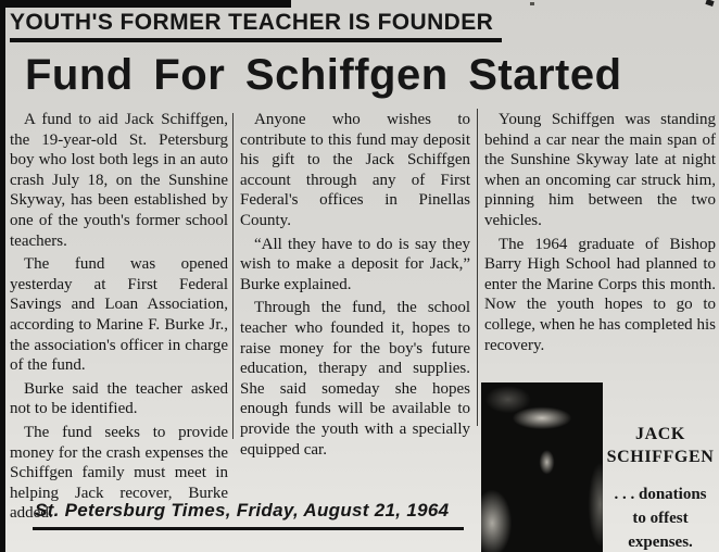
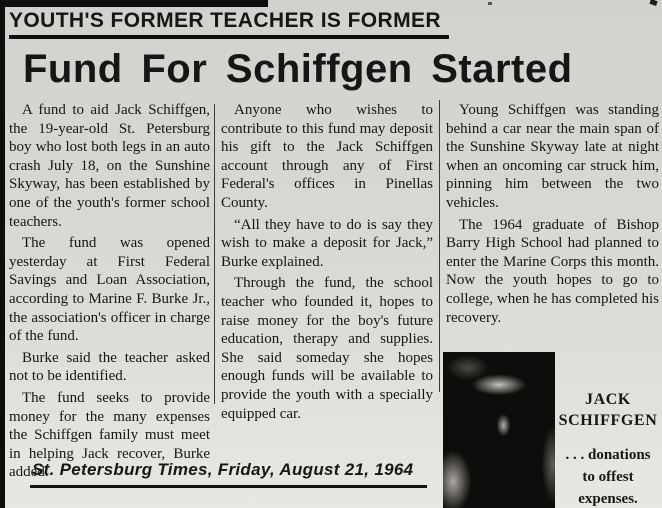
- YOUTH'S FORMER TEACHER IS FOUNDER
+ YOUTH'S FORMER TEACHER IS FORMER
  Fund For Schiffgen Started
  A fund to aid Jack Schiffgen, the 19-year-old St. Petersburg boy who lost both legs in an auto crash July 18, on the Sunshine Skyway, has been established by one of the youth's former school teachers.
  The fund was opened yesterday at First Federal Savings and Loan Association, according to Marine F. Burke Jr., the association's officer in charge of the fund.
  Burke said the teacher asked not to be identified.
- The fund seeks to provide money for the crash expenses the Schiffgen family must meet in helping Jack recover, Burke added.
+ The fund seeks to provide money for the many expenses the Schiffgen family must meet in helping Jack recover, Burke added.
  Anyone who wishes to contribute to this fund may deposit his gift to the Jack Schiffgen account through any of First Federal's offices in Pinellas County.
  “All they have to do is say they wish to make a deposit for Jack,” Burke explained.
  Through the fund, the school teacher who founded it, hopes to raise money for the boy's future education, therapy and supplies. She said someday she hopes enough funds will be available to provide the youth with a specially equipped car.
  Young Schiffgen was standing behind a car near the main span of the Sunshine Skyway late at night when an oncoming car struck him, pinning him between the two vehicles.
  The 1964 graduate of Bishop Barry High School had planned to enter the Marine Corps this month. Now the youth hopes to go to college, when he has completed his recovery.
  JACK
  SCHIFFGEN
  . . . donations
  to offest
  expenses.
  St. Petersburg Times, Friday, August 21, 1964
